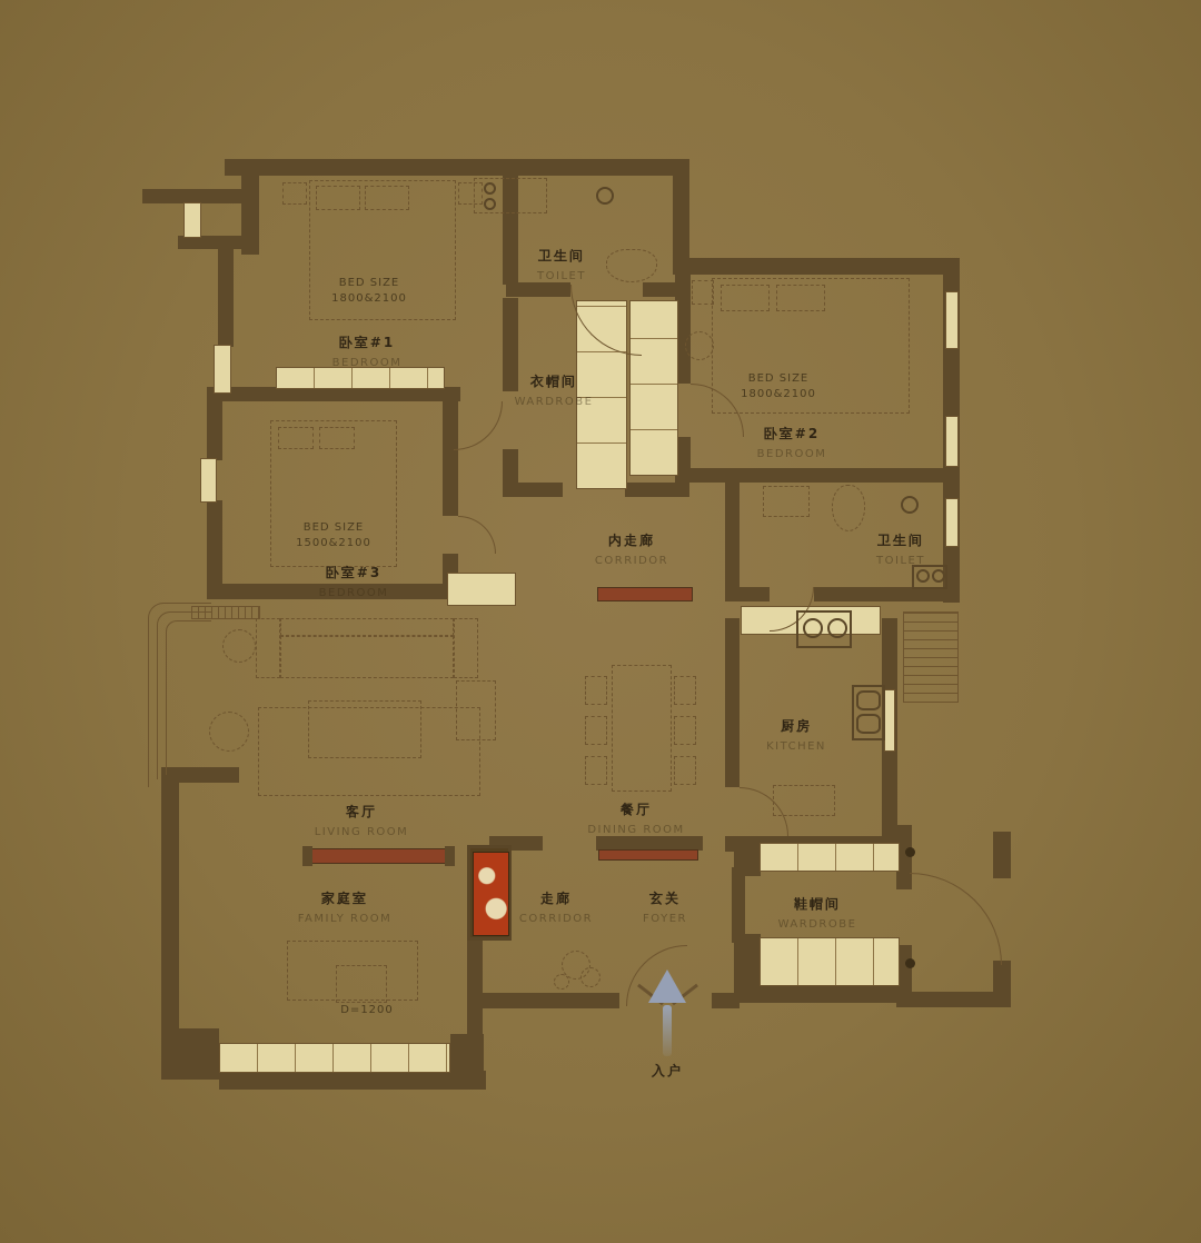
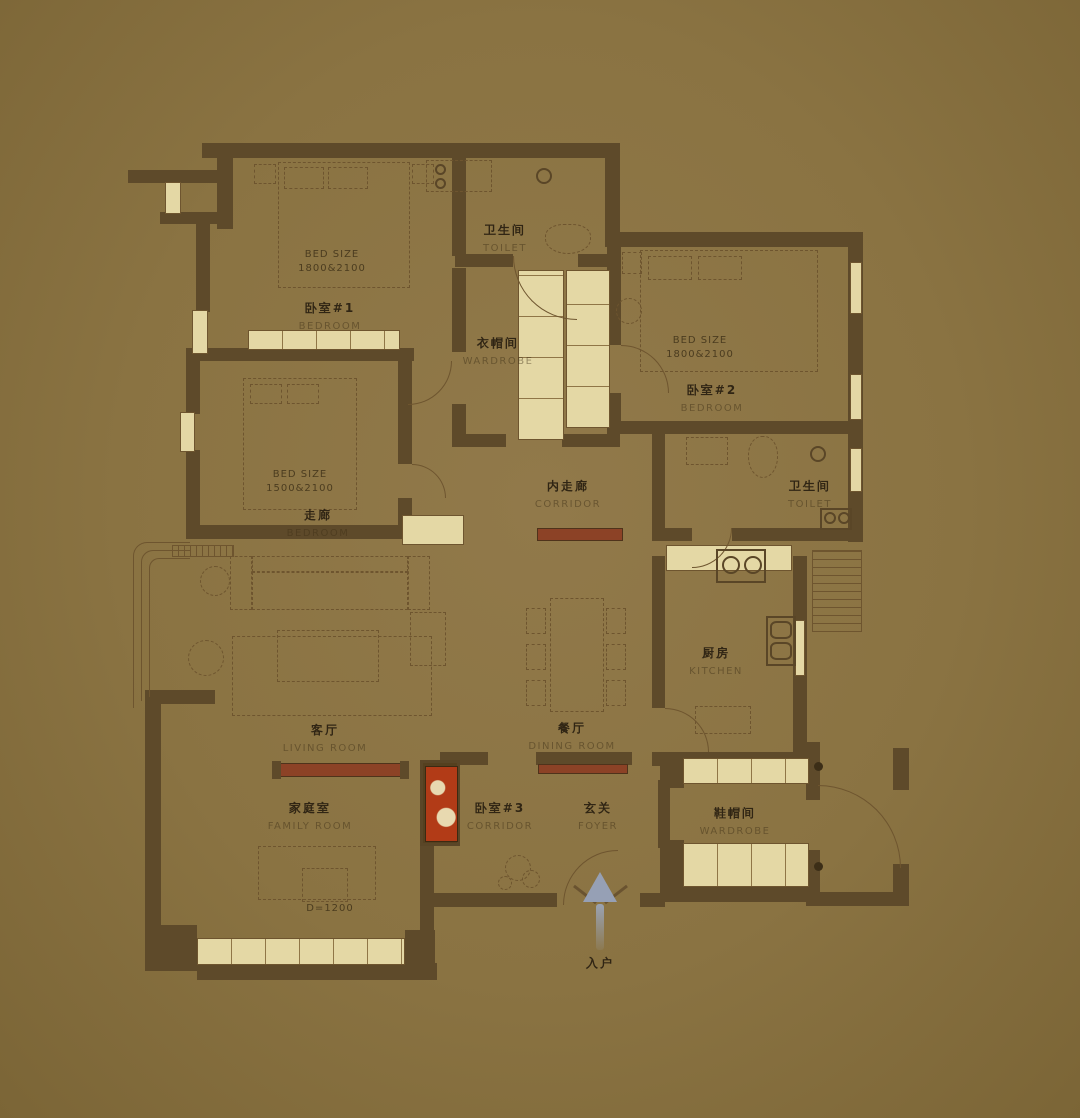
  卧室#1
  BEDROOM
  卫生间
  TOILET
  衣帽间
  WARDROBE
  卧室#2
  BEDROOM
- 卧室#3
+ 走廊
  BEDROOM
  内走廊
  CORRIDOR
  卫生间
  TOILET
  厨房
  KITCHEN
  客厅
  LIVING ROOM
  餐厅
  DINING ROOM
  家庭室
  FAMILY ROOM
- 走廊
+ 卧室#3
  CORRIDOR
  玄关
  FOYER
  鞋帽间
  WARDROBE
  BED SIZE
  1800&2100
  BED SIZE
  1800&2100
  BED SIZE
  1500&2100
  D=1200
  入户
